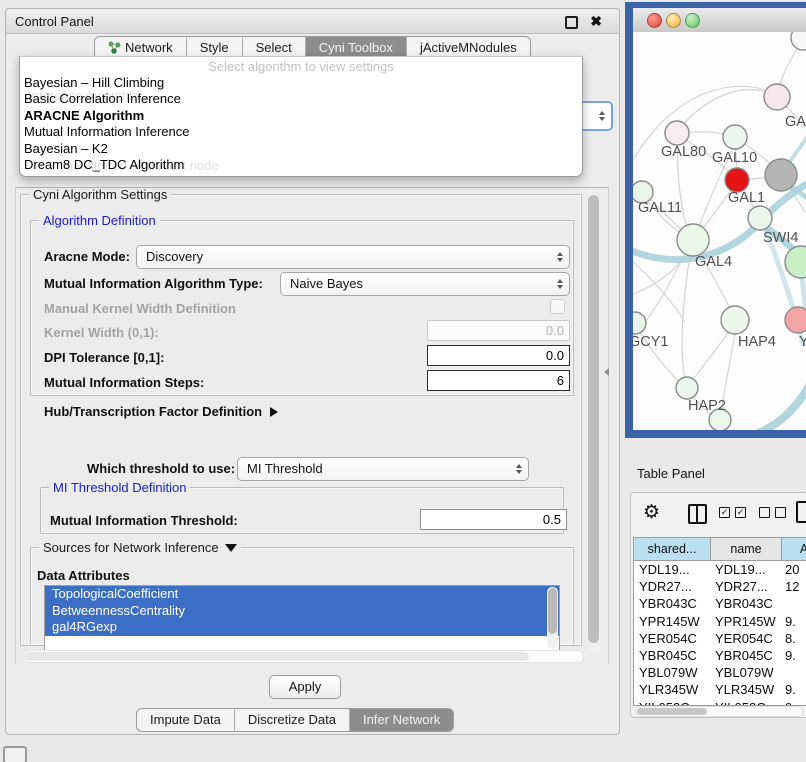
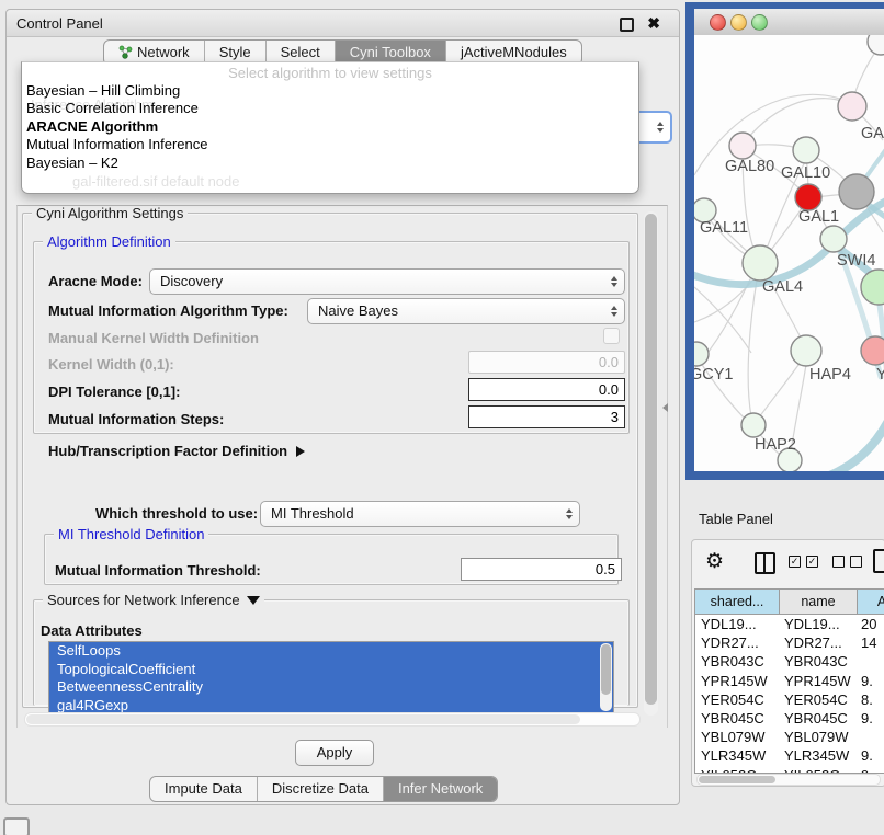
  Control Panel
  ✖
  Network
  Style
  Select
  Cyni Toolbox
  jActiveMNodules
  Select algorithm to view settings
  Inference Algorithm
  gal-filtered.sif default node
  Bayesian – Hill Climbing
  Basic Correlation Inference
  ARACNE Algorithm
  Mutual Information Inference
  Bayesian – K2
- Dream8 DC_TDC Algorithm
  Cyni Algorithm Settings
  Algorithm Definition
  Aracne Mode:
  Discovery
  Mutual Information Algorithm Type:
  Naive Bayes
  Manual Kernel Width Definition
  Kernel Width (0,1):
  0.0
  DPI Tolerance [0,1]:
  0.0
  Mutual Information Steps:
- 6
+ 3
  Hub/Transcription Factor Definition
  Which threshold to use:
  MI Threshold
  MI Threshold Definition
  Mutual Information Threshold:
  0.5
  Sources for Network Inference
  Data Attributes
+ SelfLoops
  TopologicalCoefficient
  BetweennessCentrality
  gal4RGexp
  Apply
  Impute Data
  Discretize Data
  Infer Network
  GAL80
  GAL10
  GAL1
  GAL11
  SWI4
  GAL4
  GCY1
  HAP4
  Y
  HAP2
  Table Panel
  ⚙
  ✓
  ✓
  shared...
  name
  A
  YDL19...
  YDL19...
  20
  YDR27...
  YDR27...
- 12
+ 14
  YBR043C
  YBR043C
  YPR145W
  YPR145W
  9.
  YER054C
  YER054C
  8.
  YBR045C
  YBR045C
  9.
  YBL079W
  YBL079W
  YLR345W
  YLR345W
  9.
